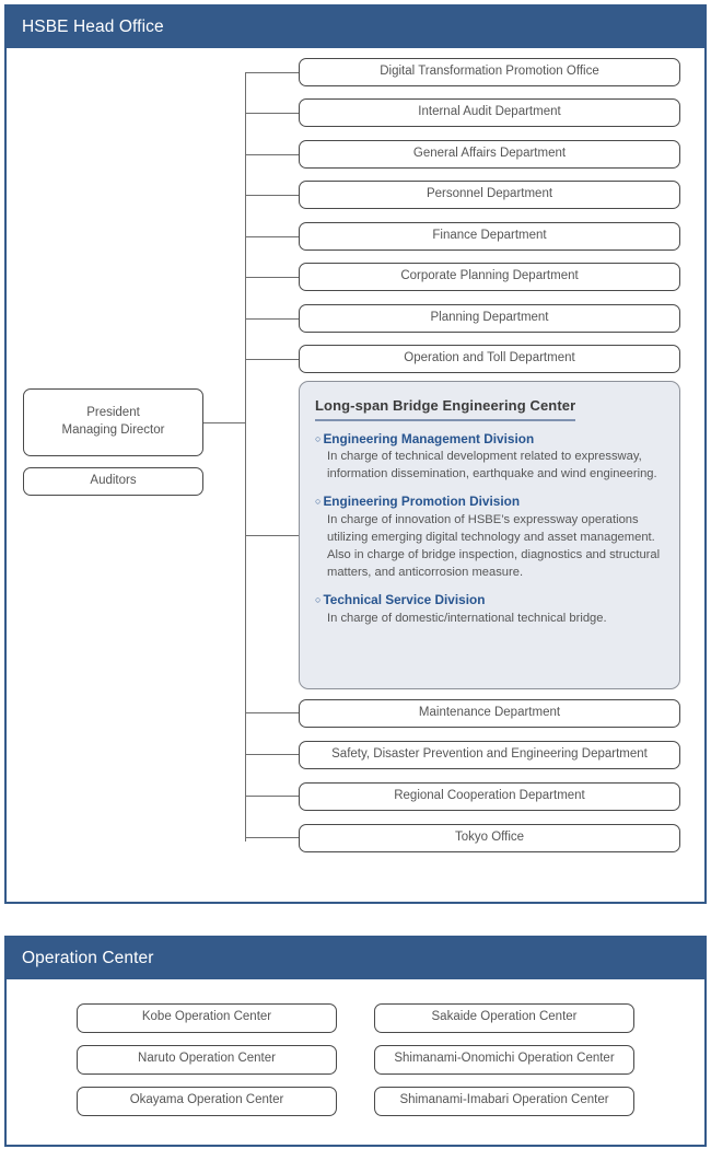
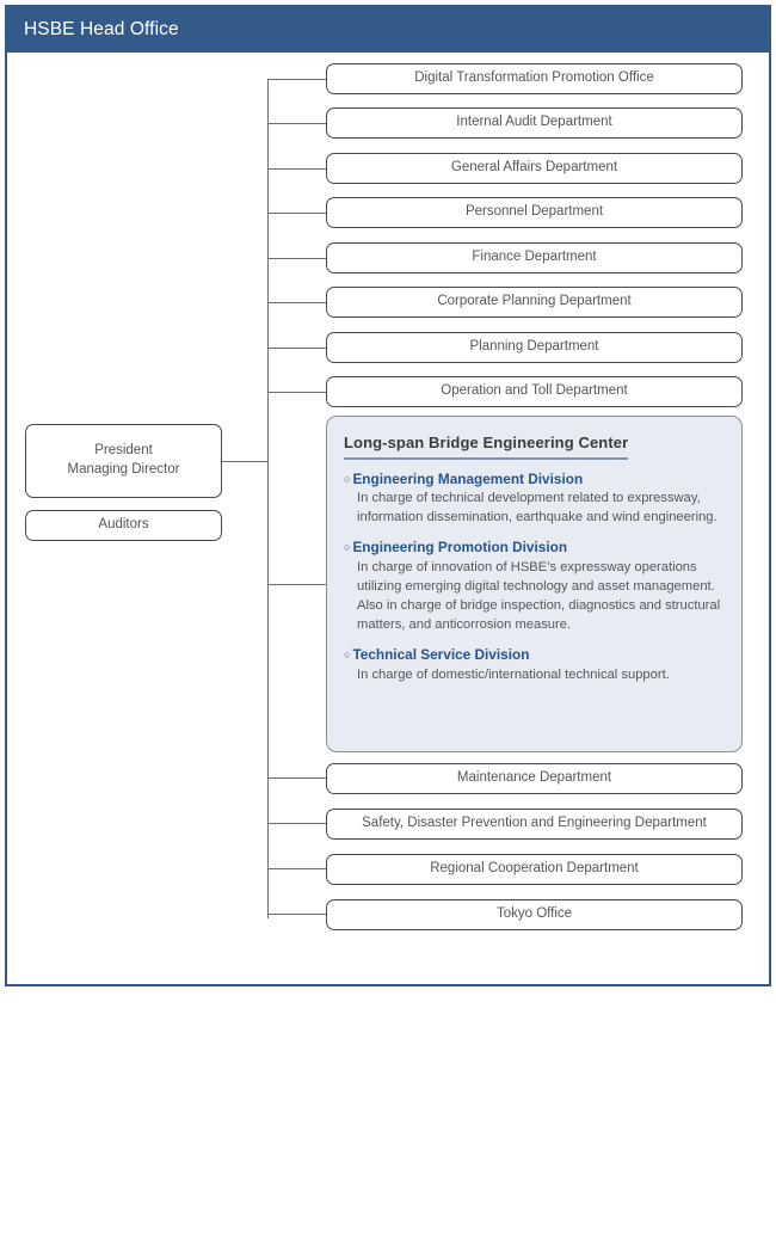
  HSBE Head Office
  President
  Managing Director
  Auditors
  Digital Transformation Promotion Office
  Internal Audit Department
  General Affairs Department
  Personnel Department
  Finance Department
  Corporate Planning Department
  Planning Department
  Operation and Toll Department
  Long-span Bridge Engineering Center
  ○
  Engineering Management Division
  In charge of technical development related to expressway, information dissemination, earthquake and wind engineering.
  ○
  Engineering Promotion Division
  In charge of innovation of HSBE’s expressway operations utilizing emerging digital technology and asset management. Also in charge of bridge inspection, diagnostics and structural matters, and anticorrosion measure.
  ○
  Technical Service Division
- In charge of domestic/international technical bridge.
+ In charge of domestic/international technical support.
  Maintenance Department
  Safety, Disaster Prevention and Engineering Department
  Regional Cooperation Department
  Tokyo Office
- Operation Center
- Kobe Operation Center
- Naruto Operation Center
- Okayama Operation Center
- Sakaide Operation Center
- Shimanami-Onomichi Operation Center
- Shimanami-Imabari Operation Center
